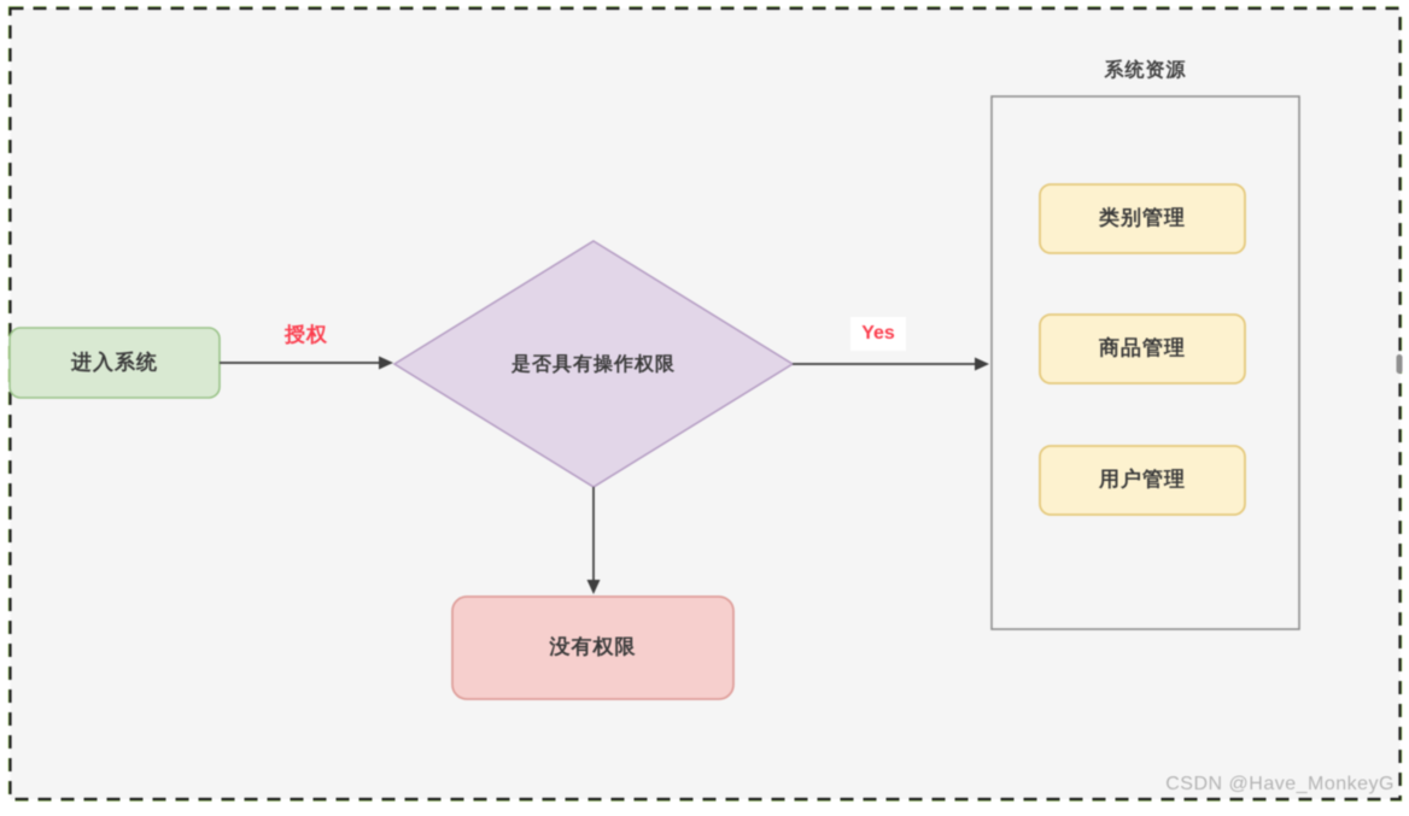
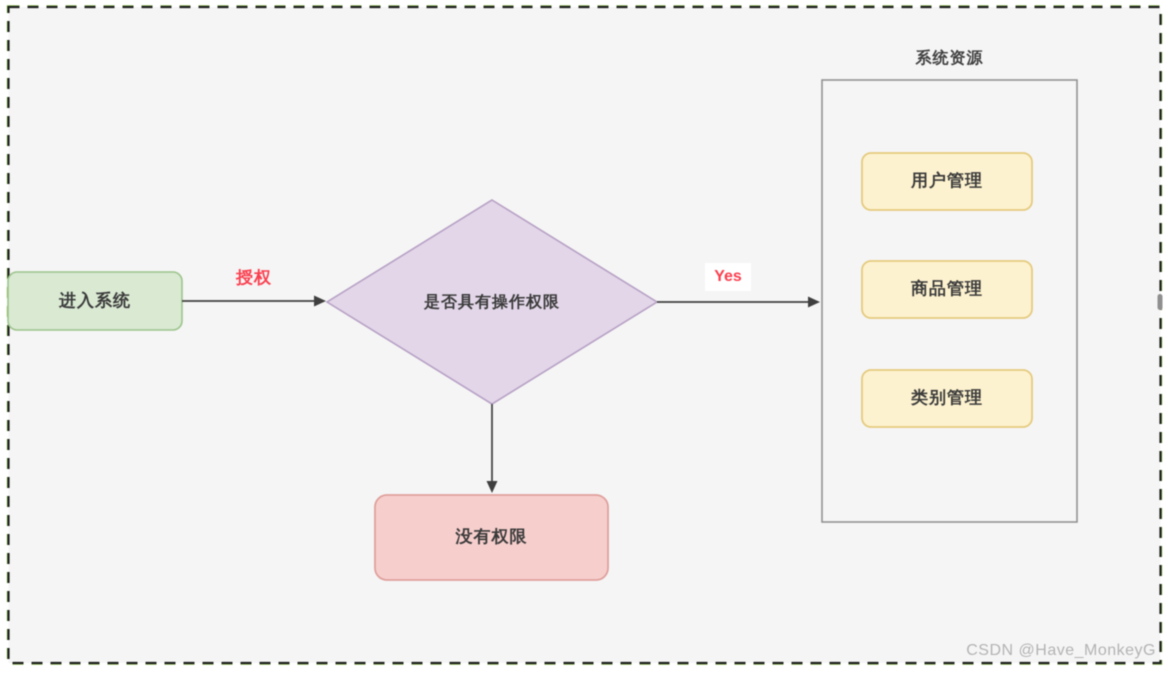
  进入系统
  是否具有操作权限
  系统资源
- 类别管理
+ 用户管理
  商品管理
- 用户管理
+ 类别管理
  没有权限
  授权
  Yes
  CSDN @Have_MonkeyG
